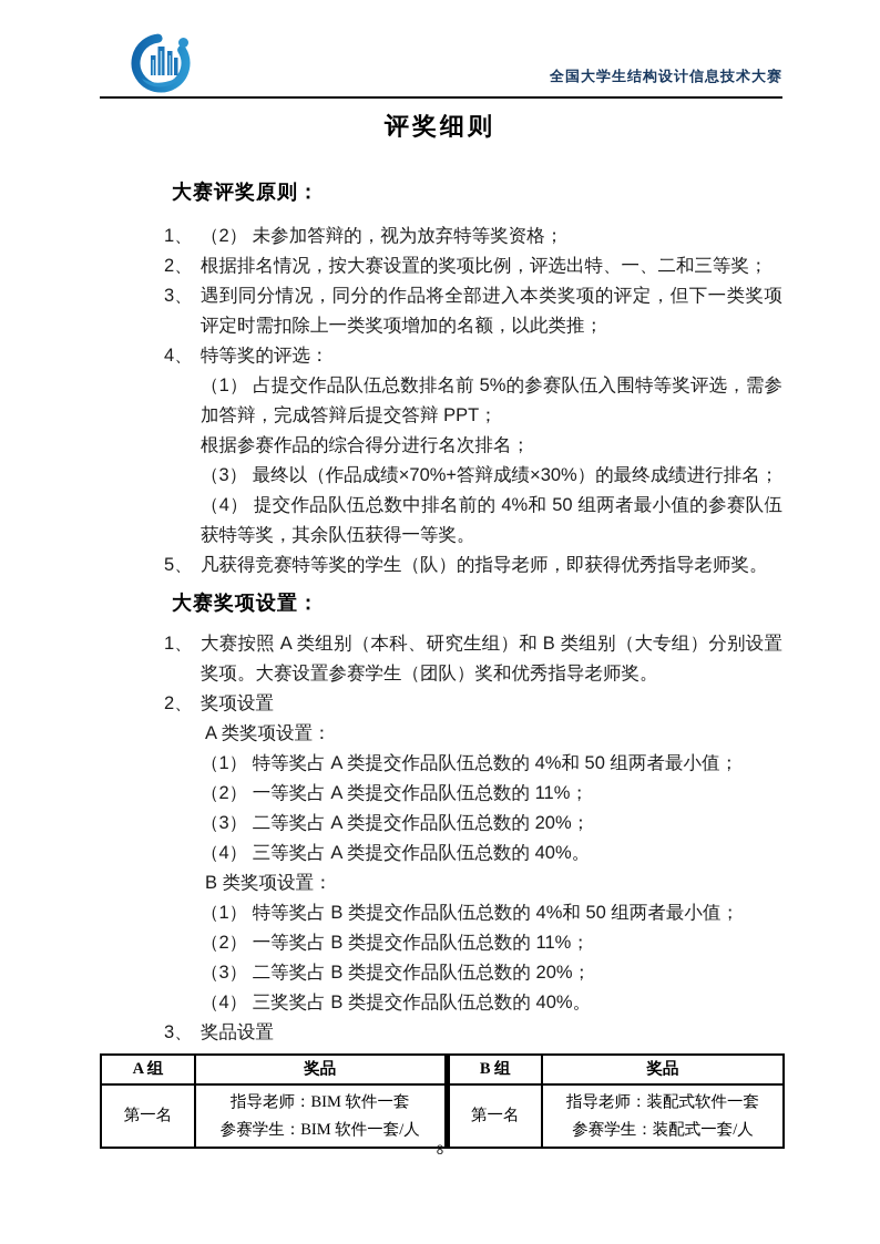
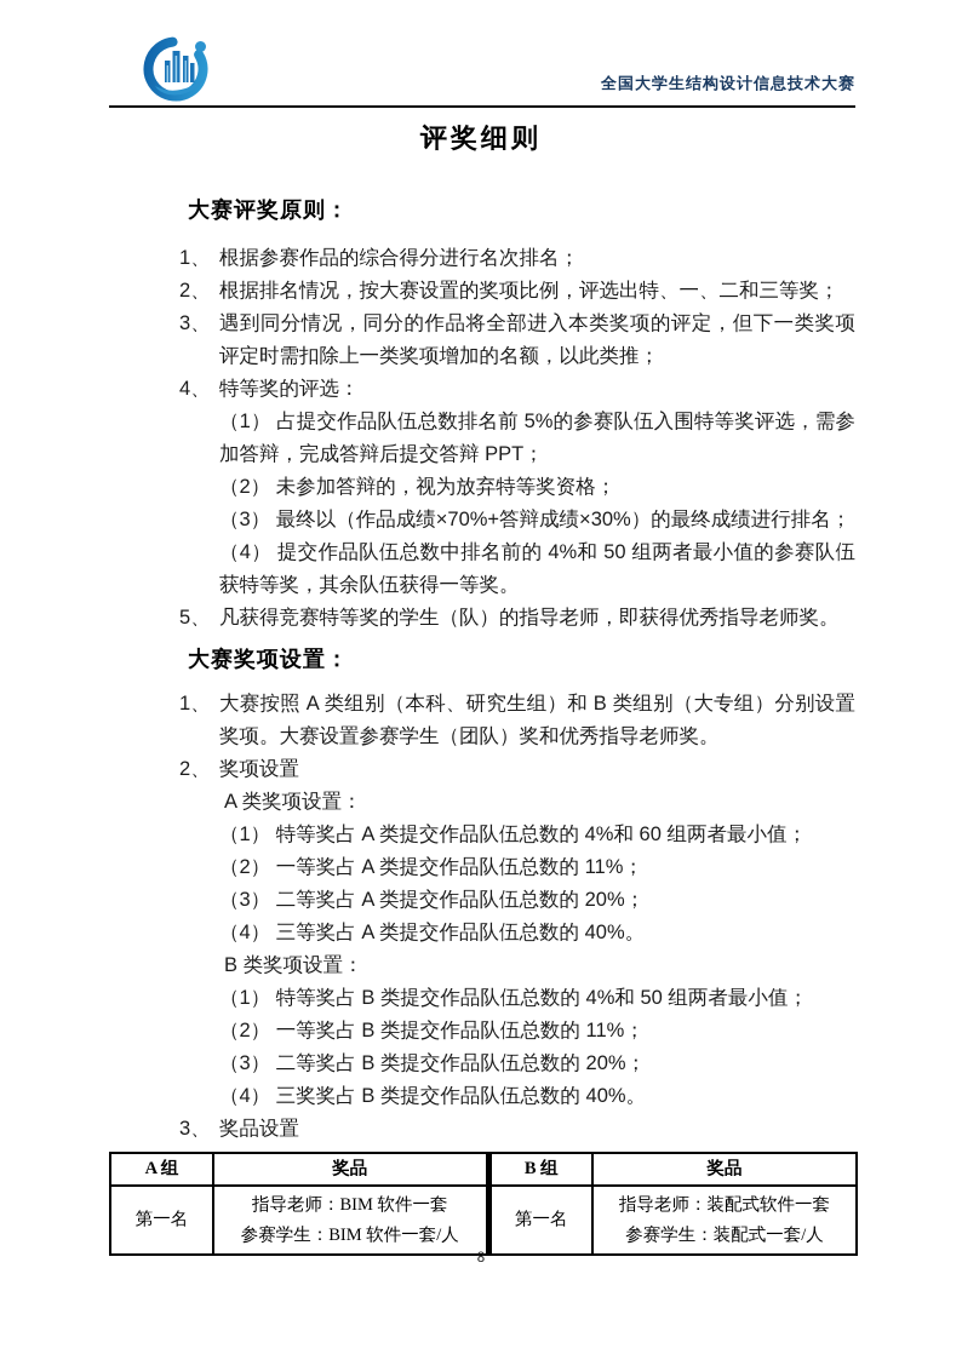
  全国大学生结构设计信息技术大赛
  评奖细则
  大赛评奖原则：
  1、
- （2） 未参加答辩的，视为放弃特等奖资格；
+ 根据参赛作品的综合得分进行名次排名；
  2、
  根据排名情况，按大赛设置的奖项比例，评选出特、一、二和三等奖；
  3、
  遇到同分情况，同分的作品将全部进入本类奖项的评定，但下一类奖项评定时需扣除上一类奖项增加的名额，以此类推；
  4、
  特等奖的评选：
  （1） 占提交作品队伍总数排名前 5%的参赛队伍入围特等奖评选，需参加答辩，完成答辩后提交答辩 PPT；
- 根据参赛作品的综合得分进行名次排名；
+ （2） 未参加答辩的，视为放弃特等奖资格；
  （3） 最终以（作品成绩×70%+答辩成绩×30%）的最终成绩进行排名；
  （4） 提交作品队伍总数中排名前的 4%和 50 组两者最小值的参赛队伍获特等奖，其余队伍获得一等奖。
  5、
  凡获得竞赛特等奖的学生（队）的指导老师，即获得优秀指导老师奖。
  大赛奖项设置：
  1、
  大赛按照 A 类组别（本科、研究生组）和 B 类组别（大专组）分别设置奖项。大赛设置参赛学生（团队）奖和优秀指导老师奖。
  2、
  奖项设置
  A 类奖项设置：
- （1） 特等奖占 A 类提交作品队伍总数的 4%和 50 组两者最小值；
+ （1） 特等奖占 A 类提交作品队伍总数的 4%和 60 组两者最小值；
  （2） 一等奖占 A 类提交作品队伍总数的 11%；
  （3） 二等奖占 A 类提交作品队伍总数的 20%；
  （4） 三等奖占 A 类提交作品队伍总数的 40%。
  B 类奖项设置：
  （1） 特等奖占 B 类提交作品队伍总数的 4%和 50 组两者最小值；
  （2） 一等奖占 B 类提交作品队伍总数的 11%；
  （3） 二等奖占 B 类提交作品队伍总数的 20%；
  （4） 三奖奖占 B 类提交作品队伍总数的 40%。
  3、
  奖品设置
  A 组	奖品	B 组	奖品
  第一名	指导老师：BIM 软件一套 参赛学生：BIM 软件一套/人	第一名	指导老师：装配式软件一套 参赛学生：装配式一套/人
  8
